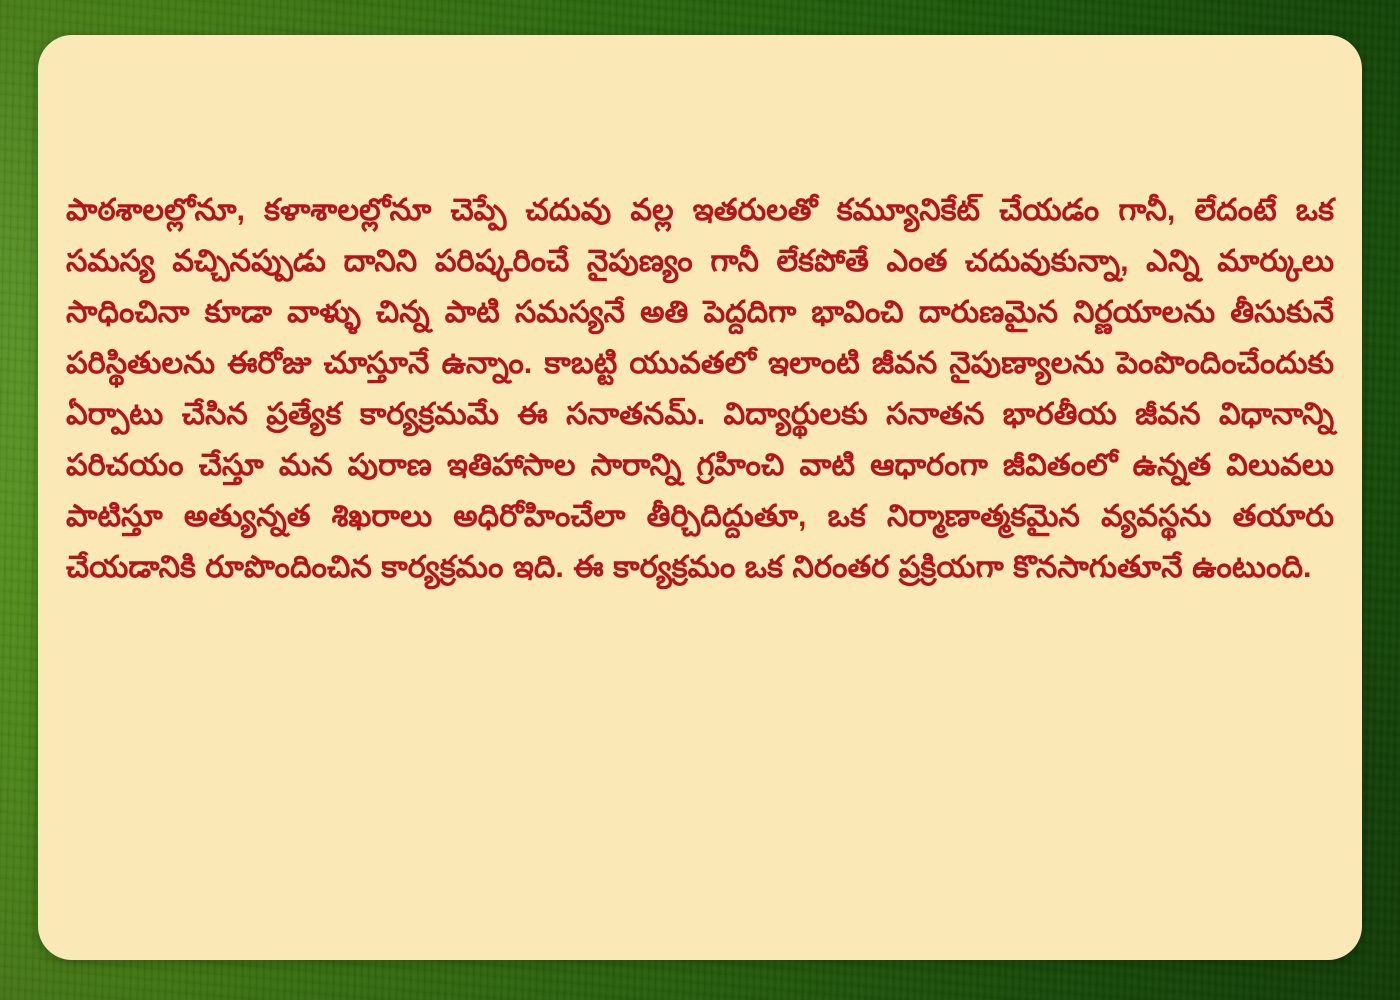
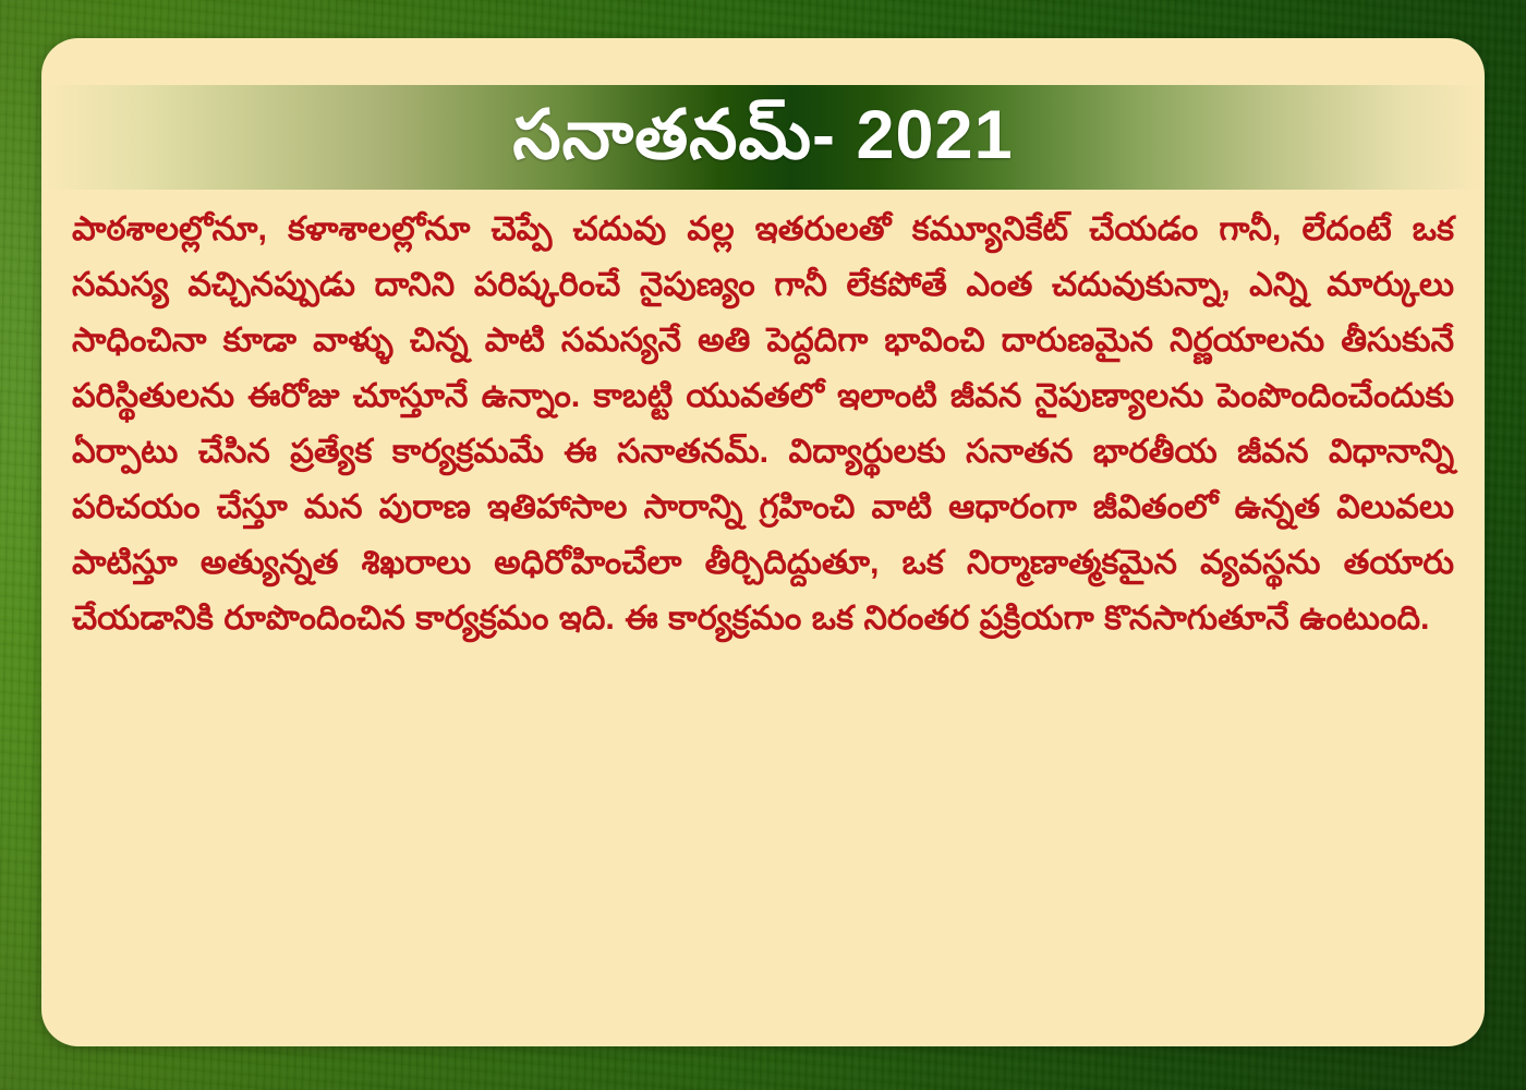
+ సనాతనమ్- 2021
  పాఠశాలల్లోనూ, కళాశాలల్లోనూ చెప్పే చదువు వల్ల ఇతరులతో కమ్యూనికేట్ చేయడం గానీ, లేదంటే ఒక సమస్య వచ్చినప్పుడు దానిని పరిష్కరించే నైపుణ్యం గానీ లేకపోతే ఎంత చదువుకున్నా, ఎన్ని మార్కులు సాధించినా కూడా వాళ్ళు చిన్న పాటి సమస్యనే అతి పెద్దదిగా భావించి దారుణమైన నిర్ణయాలను తీసుకునే పరిస్థితులను ఈరోజు చూస్తూనే ఉన్నాం. కాబట్టి యువతలో ఇలాంటి జీవన నైపుణ్యాలను పెంపొందించేందుకు ఏర్పాటు చేసిన ప్రత్యేక కార్యక్రమమే ఈ సనాతనమ్. విద్యార్థులకు సనాతన భారతీయ జీవన విధానాన్ని పరిచయం చేస్తూ మన పురాణ ఇతిహాసాల సారాన్ని గ్రహించి వాటి ఆధారంగా జీవితంలో ఉన్నత విలువలు పాటిస్తూ అత్యున్నత శిఖరాలు అధిరోహించేలా తీర్చిదిద్దుతూ, ఒక నిర్మాణాత్మకమైన వ్యవస్థను తయారు చేయడానికి రూపొందించిన కార్యక్రమం ఇది. ఈ కార్యక్రమం ఒక నిరంతర ప్రక్రియగా కొనసాగుతూనే ఉంటుంది.
